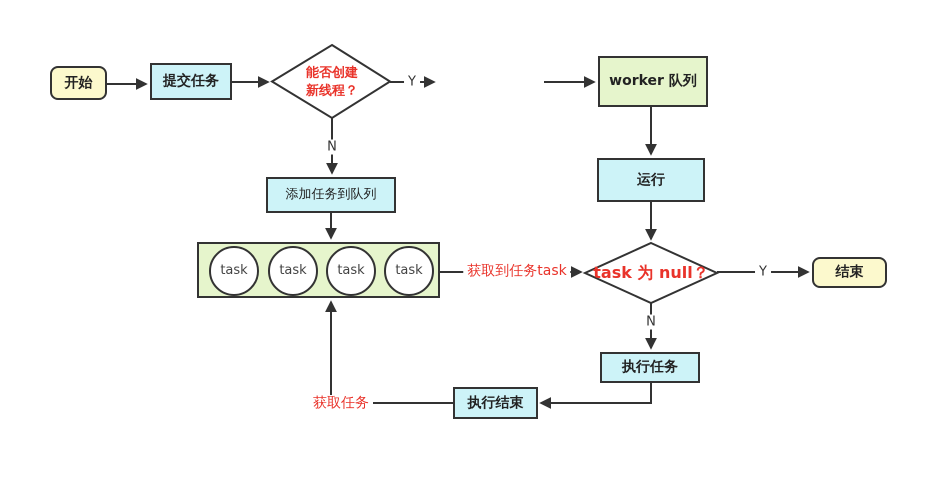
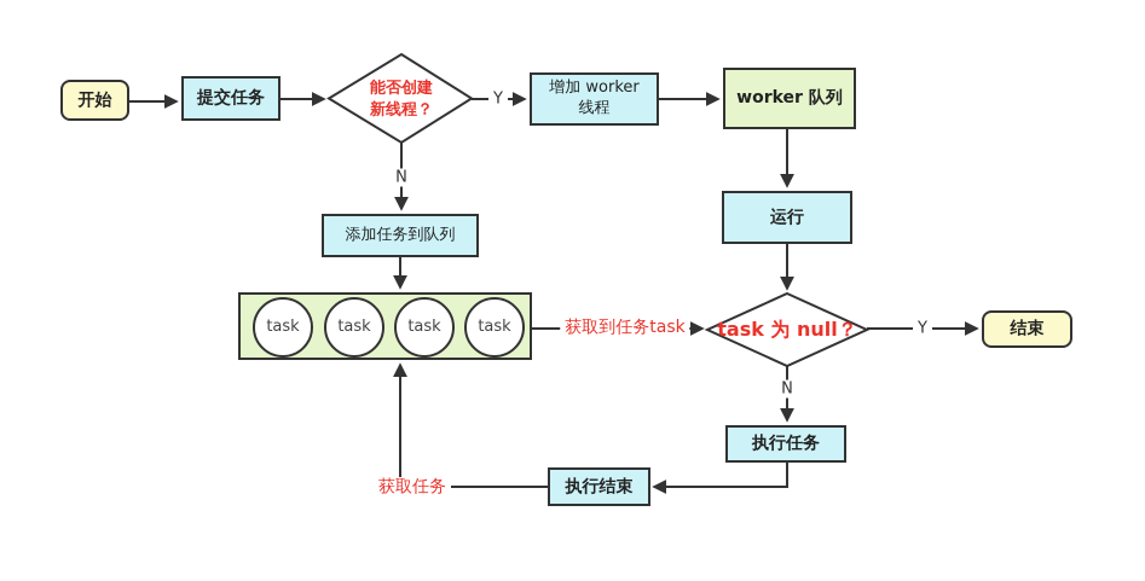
  开始
  提交任务
  能否创建
  新线程？
+ 增加 worker
+ 线程
  worker 队列
  运行
  添加任务到队列
  task
  task
  task
  task
  task 为 null？
  结束
  执行任务
  执行结束
  Y
  N
  Y
  N
  获取到任务task
  获取任务
